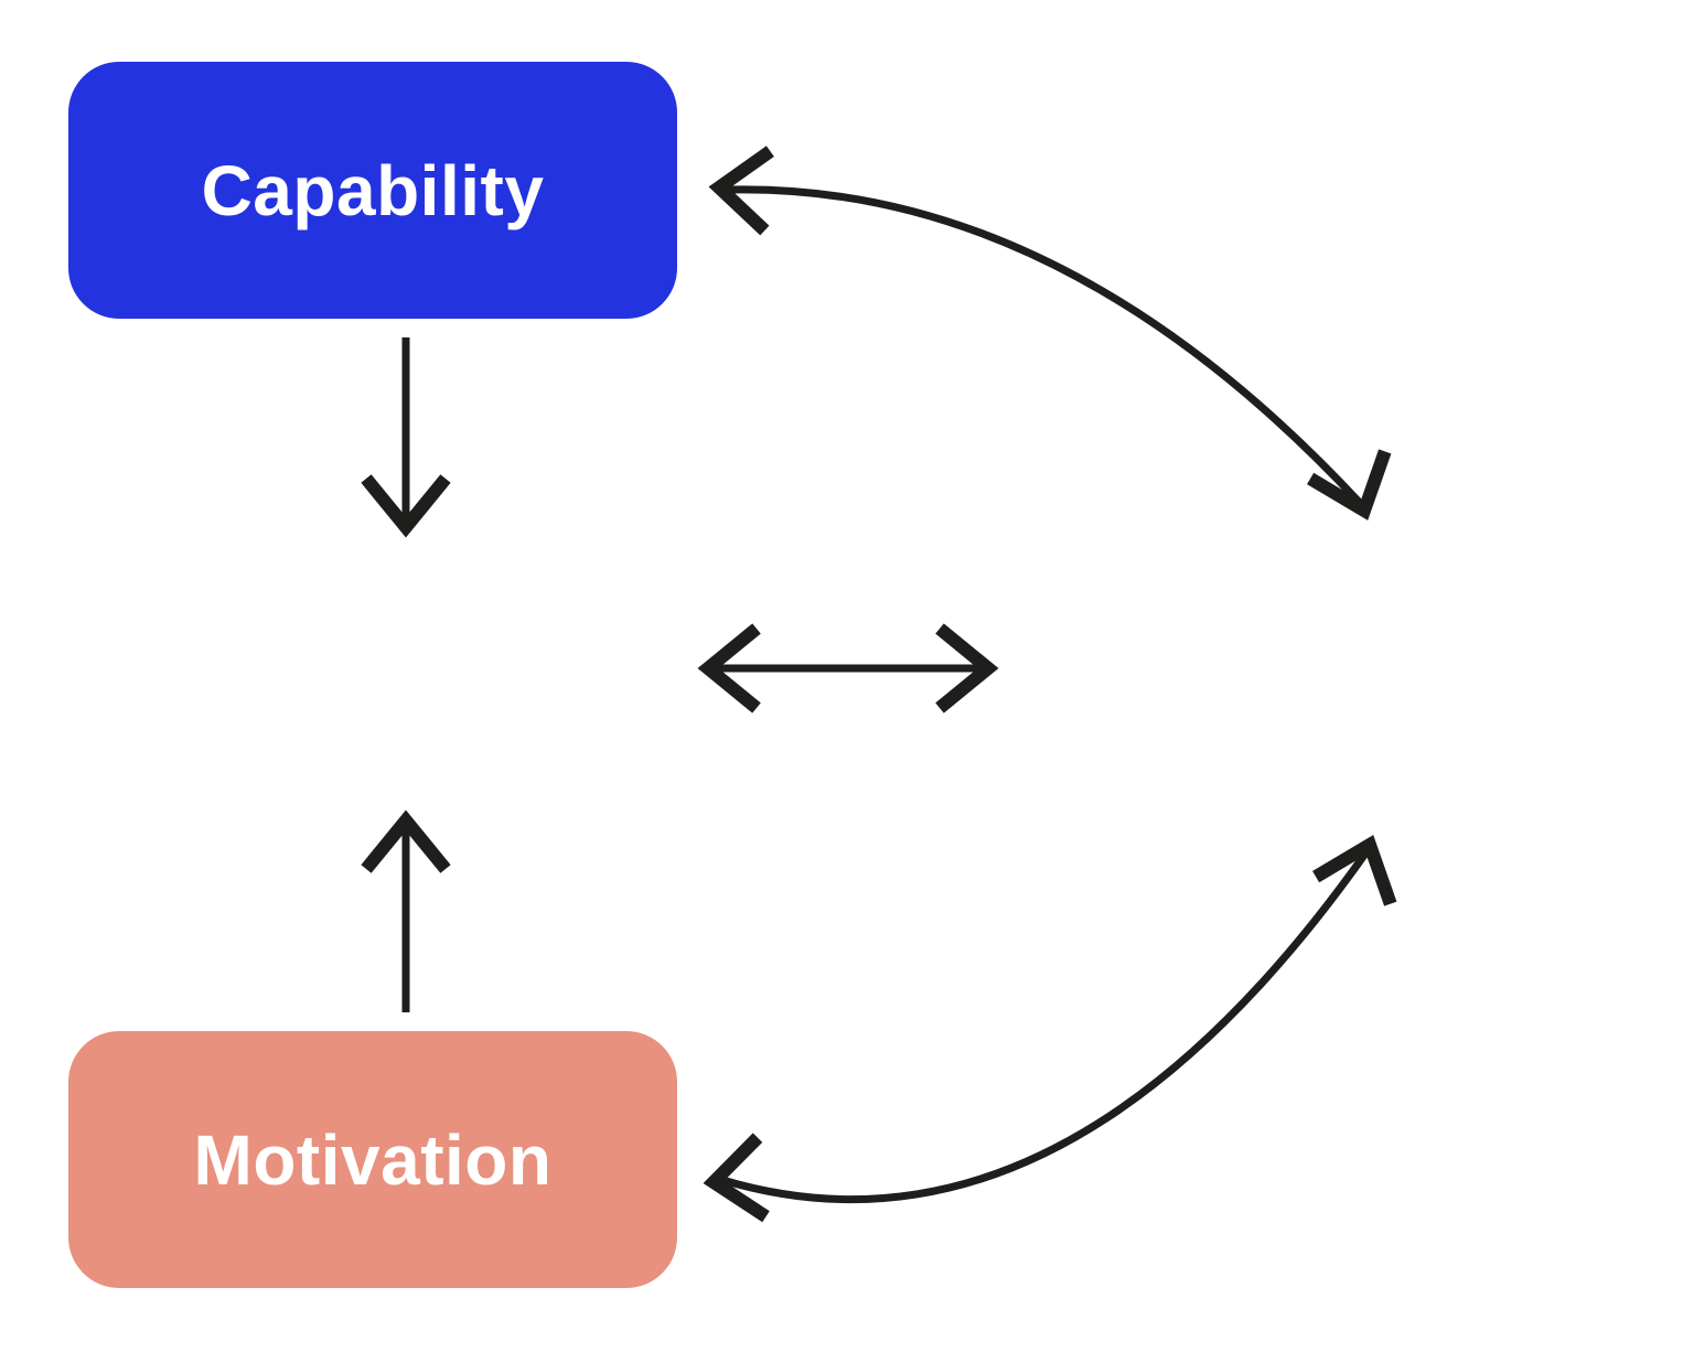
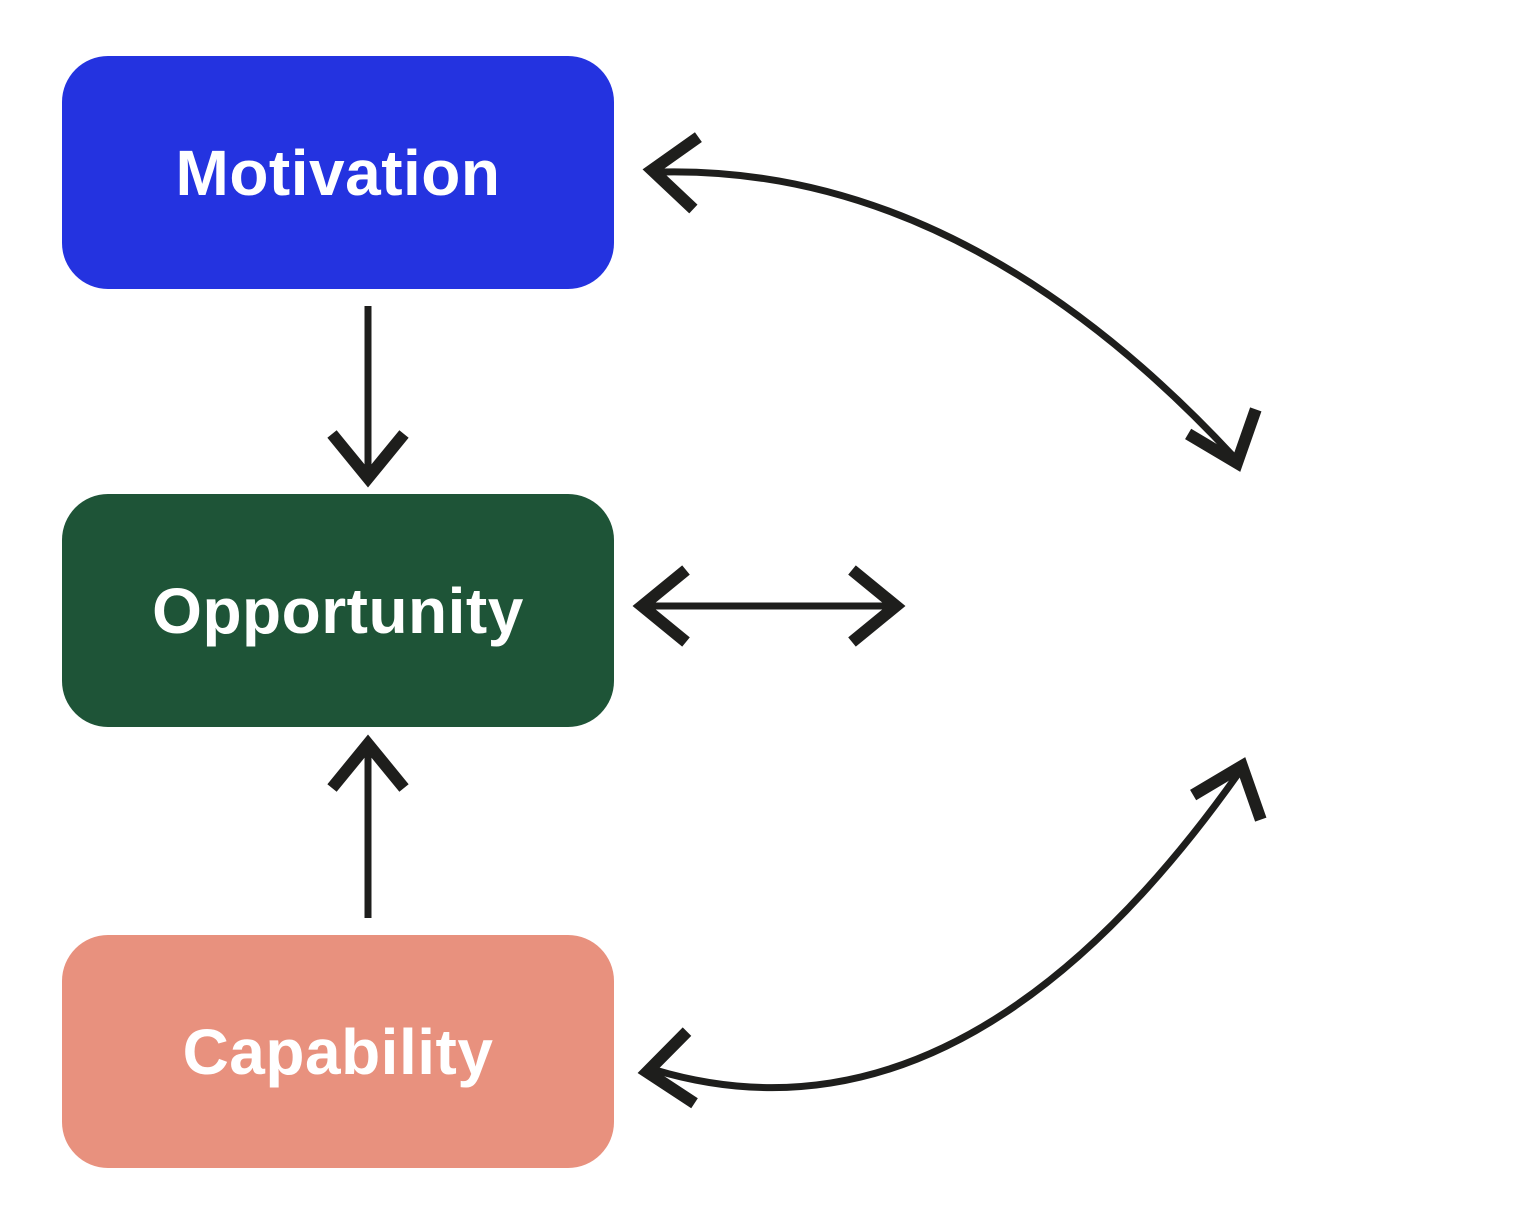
- Capability
+ Motivation
+ Opportunity
- Motivation
+ Capability
